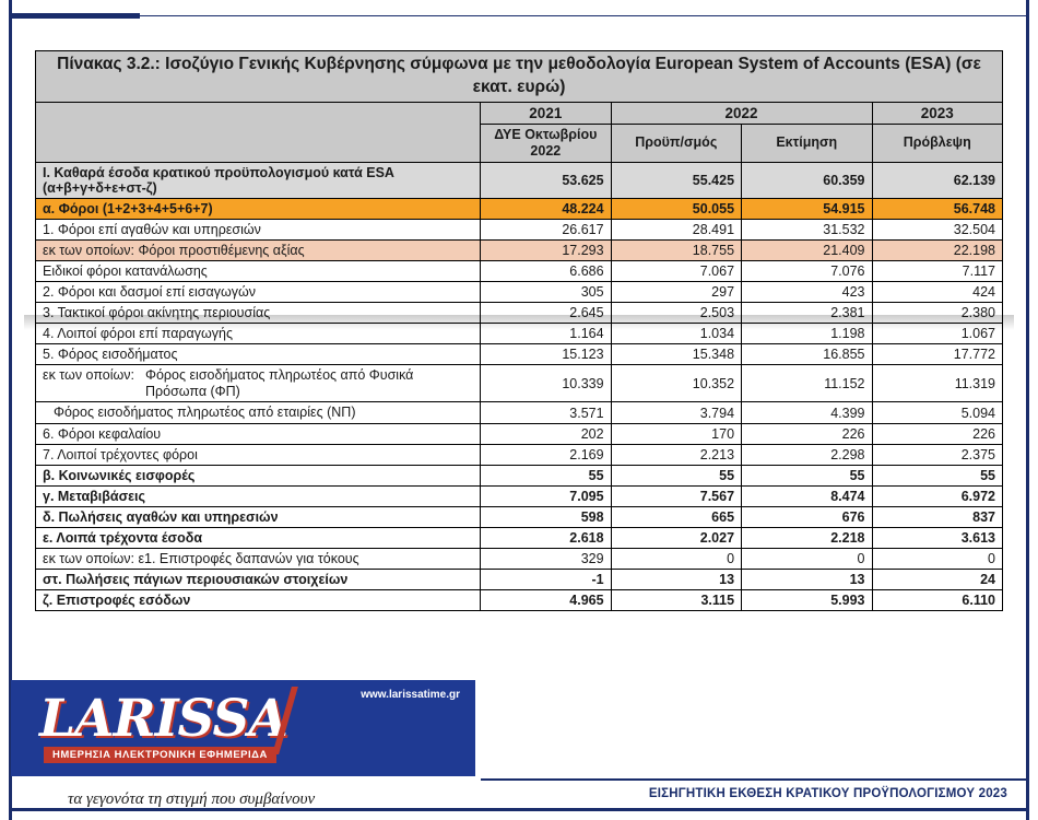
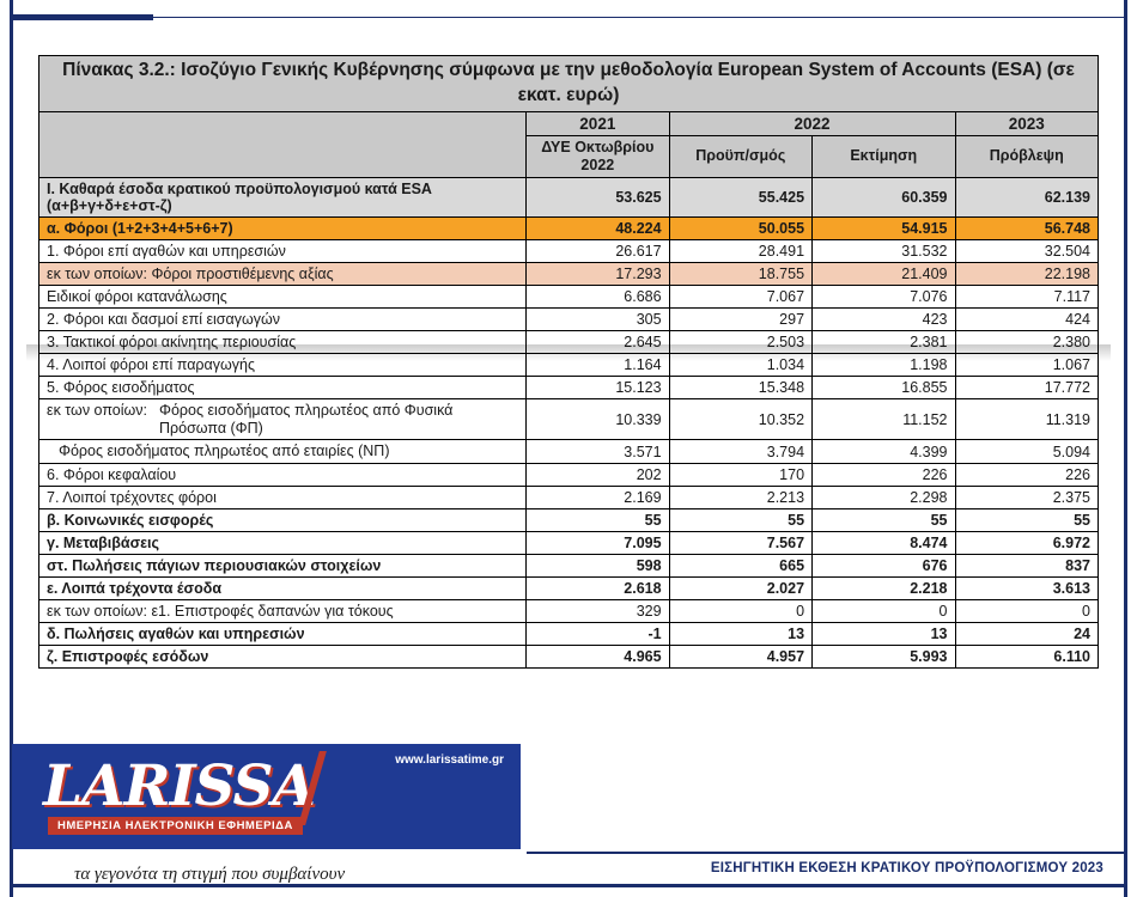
  Πίνακας 3.2.: Ισοζύγιο Γενικής Κυβέρνησης σύμφωνα με την μεθοδολογία European System of Accounts (ESA) (σε εκατ. ευρώ)
  	2021	2022	2023
  ΔΥΕ Οκτωβρίου 2022	Προϋπ/σμός	Εκτίμηση	Πρόβλεψη
  Ι. Καθαρά έσοδα κρατικού προϋπολογισμού κατά ESA (α+β+γ+δ+ε+στ-ζ)	53.625	55.425	60.359	62.139
  α. Φόροι (1+2+3+4+5+6+7)	48.224	50.055	54.915	56.748
  1. Φόροι επί αγαθών και υπηρεσιών	26.617	28.491	31.532	32.504
  εκ των οποίων: Φόροι προστιθέμενης αξίας	17.293	18.755	21.409	22.198
  Ειδικοί φόροι κατανάλωσης	6.686	7.067	7.076	7.117
  2. Φόροι και δασμοί επί εισαγωγών	305	297	423	424
  3. Τακτικοί φόροι ακίνητης περιουσίας	2.645	2.503	2.381	2.380
  4. Λοιποί φόροι επί παραγωγής	1.164	1.034	1.198	1.067
  5. Φόρος εισοδήματος	15.123	15.348	16.855	17.772
  εκ των οποίων: Φόρος εισοδήματος πληρωτέος από Φυσικά Πρόσωπα (ΦΠ)	10.339	10.352	11.152	11.319
  Φόρος εισοδήματος πληρωτέος από εταιρίες (ΝΠ)	3.571	3.794	4.399	5.094
  6. Φόροι κεφαλαίου	202	170	226	226
  7. Λοιποί τρέχοντες φόροι	2.169	2.213	2.298	2.375
  β. Κοινωνικές εισφορές	55	55	55	55
  γ. Μεταβιβάσεις	7.095	7.567	8.474	6.972
- δ. Πωλήσεις αγαθών και υπηρεσιών	598	665	676	837
+ στ. Πωλήσεις πάγιων περιουσιακών στοιχείων	598	665	676	837
  ε. Λοιπά τρέχοντα έσοδα	2.618	2.027	2.218	3.613
  εκ των οποίων: ε1. Επιστροφές δαπανών για τόκους	329	0	0	0
- στ. Πωλήσεις πάγιων περιουσιακών στοιχείων	-1	13	13	24
+ δ. Πωλήσεις αγαθών και υπηρεσιών	-1	13	13	24
- ζ. Επιστροφές εσόδων	4.965	3.115	5.993	6.110
+ ζ. Επιστροφές εσόδων	4.965	4.957	5.993	6.110
  www.larissatime.gr
  LARISSA
  ΗΜΕΡΗΣΙΑ ΗΛΕΚΤΡΟΝΙΚΗ ΕΦΗΜΕΡΙΔΑ
  τα γεγονότα τη στιγμή που συμβαίνουν
  ΕΙΣΗΓΗΤΙΚΗ ΕΚΘΕΣΗ ΚΡΑΤΙΚΟΥ ΠΡΟΫΠΟΛΟΓΙΣΜΟΥ 2023
